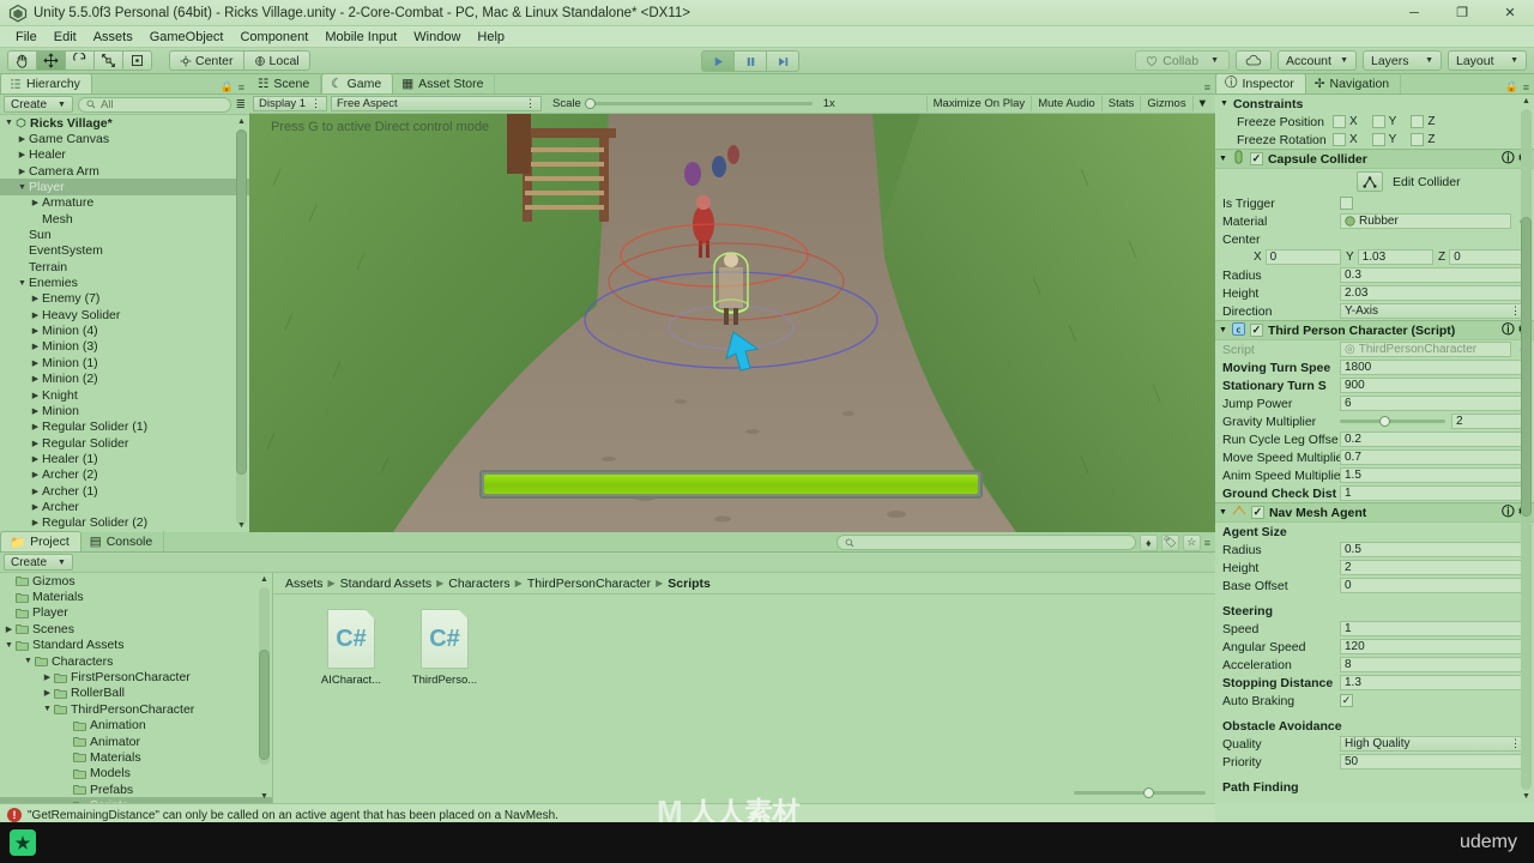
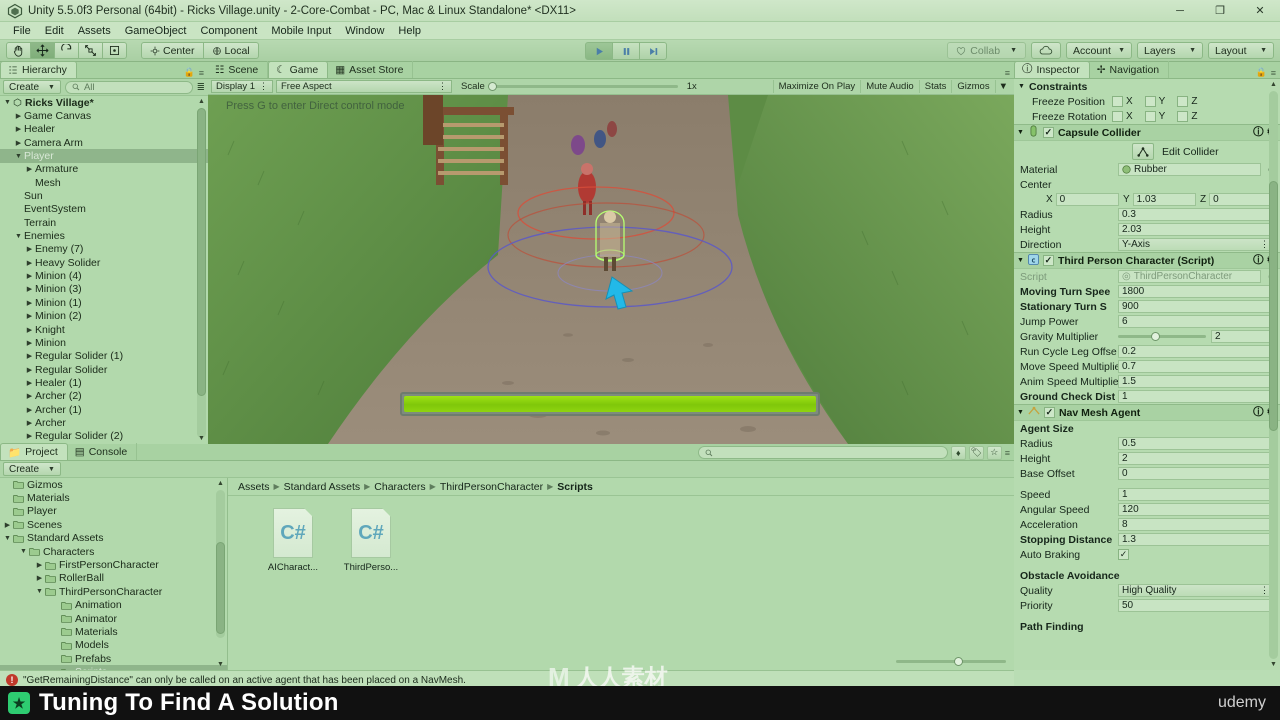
  Unity 5.5.0f3 Personal (64bit) - Ricks Village.unity - 2-Core-Combat - PC, Mac & Linux Standalone* <DX11>
  ─
  ❐
  ✕
  File
  Edit
  Assets
  GameObject
  Component
  Mobile Input
  Window
  Help
  Center
  Local
  Collab
  Account
  Layers
  Layout
  Hierarchy
  🔒
  ≡
  Create
  All
  ≣
  Ricks Village*
  Game Canvas
  Healer
  Camera Arm
  Player
  Armature
  Mesh
  Sun
  EventSystem
  Terrain
  Enemies
  Enemy (7)
  Heavy Solider
  Minion (4)
  Minion (3)
  Minion (1)
  Minion (2)
  Knight
  Minion
  Regular Solider (1)
  Regular Solider
  Healer (1)
  Archer (2)
  Archer (1)
  Archer
  Regular Solider (2)
  ☷
  Scene
  ☾
  Game
  ▦
  Asset Store
  ≡
  Display 1
  ⋮
  Free Aspect
  ⋮
  Scale
  1x
  Maximize On Play
  Mute Audio
  Stats
  Gizmos
  ▼
- Press G to active Direct control mode
+ Press G to enter Direct control mode
  ⓘ
  Inspector
  ✢
  Navigation
  🔒
  ≡
  Constraints
  Freeze Position
  X
  Y
  Z
  Freeze Rotation
  X
  Y
  Z
  ✓
  Capsule Collider
  ⓘ
  Edit Collider
- Is Trigger
  Material
  Rubber
  Center
  X
  0
  Y
  1.03
  Z
  0
  Radius
  0.3
  Height
  2.03
  Direction
  Y-Axis
  ⋮
  c
  ✓
  Third Person Character (Script)
  ⓘ
  Script
  ◎
  ThirdPersonCharacter
  Moving Turn Spee
  1800
  Stationary Turn S
  900
  Jump Power
  6
  Gravity Multiplier
  2
  Run Cycle Leg Offse
  0.2
  Move Speed Multipli
  0.7
  Anim Speed Multiplie
  1.5
  Ground Check Dist
  1
  ✓
  Nav Mesh Agent
  ⓘ
  Agent Size
  Radius
  0.5
  Height
  2
  Base Offset
  0
- Steering
  Speed
  1
  Angular Speed
  120
  Acceleration
  8
  Stopping Distance
  1.3
  Auto Braking
  ✓
  Obstacle Avoidance
  Quality
  High Quality
  ⋮
  Priority
  50
  Path Finding
  📁
  Project
  ▤
  Console
  ♦
  🏷
  ☆
  ≡
  Create
  Gizmos
  Materials
  Player
  Scenes
  Standard Assets
  Characters
  FirstPersonCharacter
  RollerBall
  ThirdPersonCharacter
  Animation
  Animator
  Materials
  Models
  Prefabs
  Assets
  ▶
  Standard Assets
  ▶
  Characters
  ▶
  ThirdPersonCharacter
  ▶
  Scripts
  C#
  AICharact...
  C#
  ThirdPerso...
  !
  "GetRemainingDistance" can only be called on an active agent that has been placed on a NavMesh.
  M
  人人素材
  ★
+ Tuning To Find A Solution
  udemy
